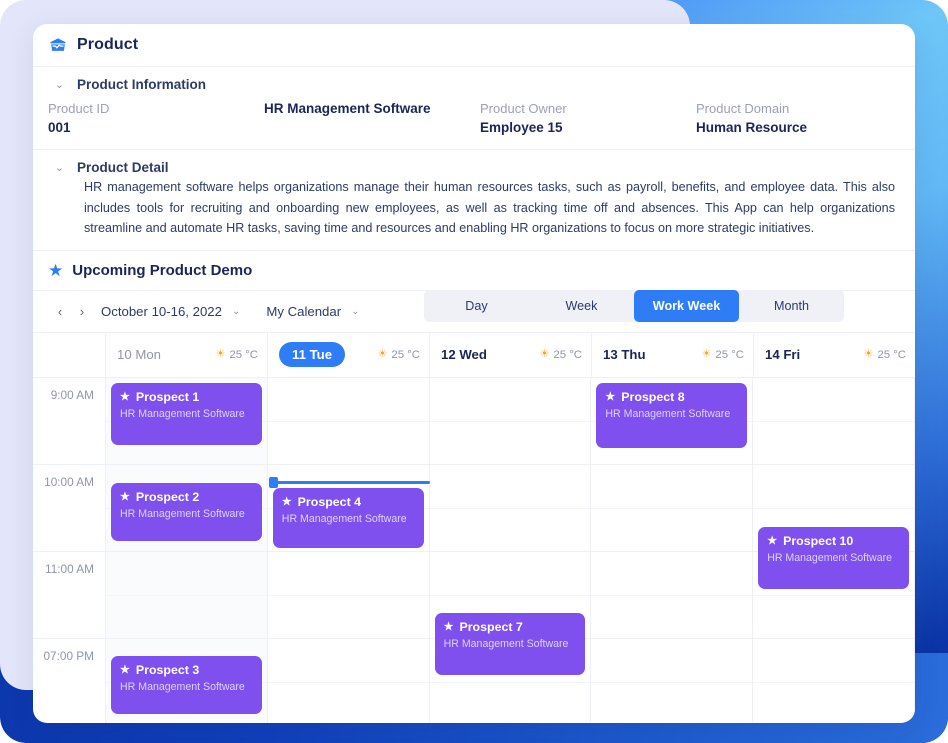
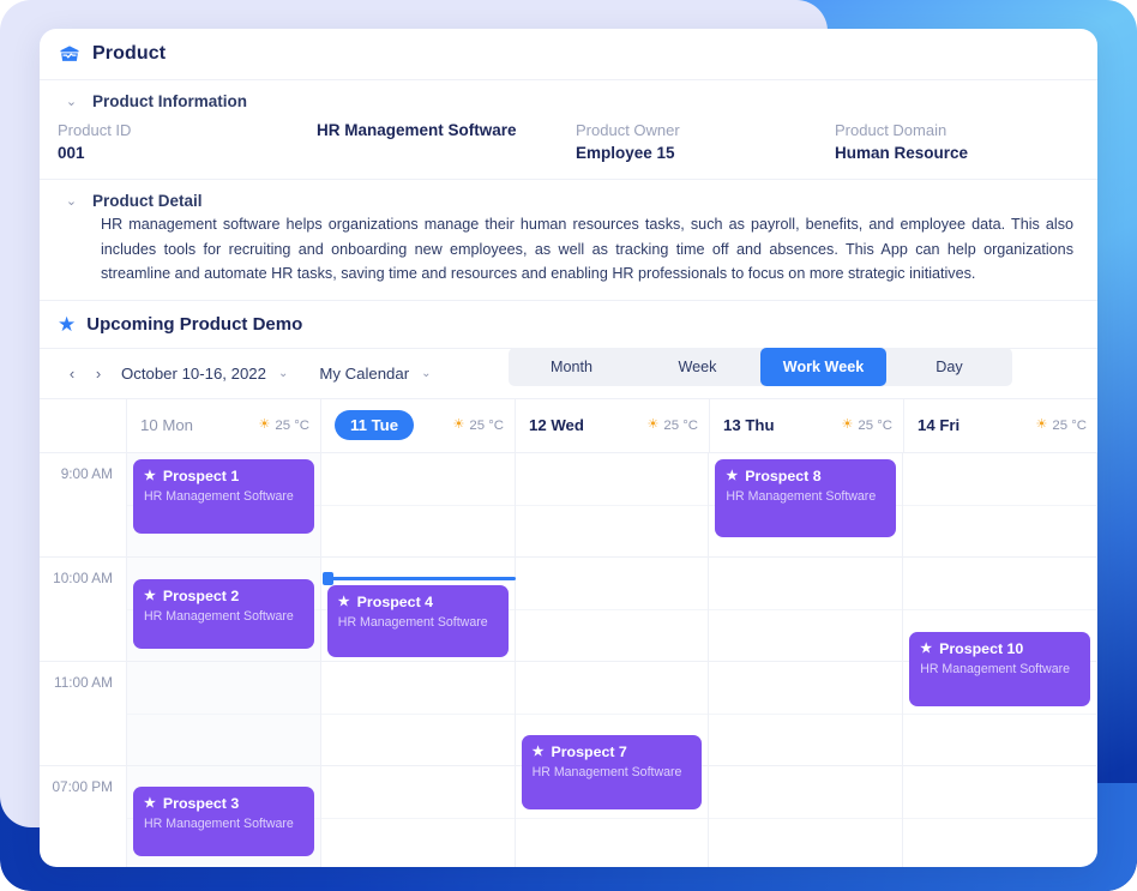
  Product
  ⌄
  Product Information
  Product ID
  001
  HR Management Software
  Product Owner
  Employee 15
  Product Domain
  Human Resource
  ⌄
  Product Detail
- HR management software helps organizations manage their human resources tasks, such as payroll, benefits, and employee data. This also includes tools for recruiting and onboarding new employees, as well as tracking time off and absences. This App can help organizations streamline and automate HR tasks, saving time and resources and enabling HR organizations to focus on more strategic initiatives.
+ HR management software helps organizations manage their human resources tasks, such as payroll, benefits, and employee data. This also includes tools for recruiting and onboarding new employees, as well as tracking time off and absences. This App can help organizations streamline and automate HR tasks, saving time and resources and enabling HR professionals to focus on more strategic initiatives.
  ★
  Upcoming Product Demo
  ‹
  ›
  October 10-16, 2022
  ⌄
  My Calendar
  ⌄
- Day
+ Month
  Week
  Work Week
- Month
+ Day
  10 Mon
  ☀
  25 °C
  11 Tue
  ☀
  25 °C
  12 Wed
  ☀
  25 °C
  13 Thu
  ☀
  25 °C
  14 Fri
  ☀
  25 °C
  9:00 AM
  10:00 AM
  11:00 AM
  07:00 PM
  ★
  Prospect 1
  HR Management Software
  ★
  Prospect 2
  HR Management Software
  ★
  Prospect 3
  HR Management Software
  ★
  Prospect 4
  HR Management Software
  ★
  Prospect 7
  HR Management Software
  ★
  Prospect 8
  HR Management Software
  ★
  Prospect 10
  HR Management Software
